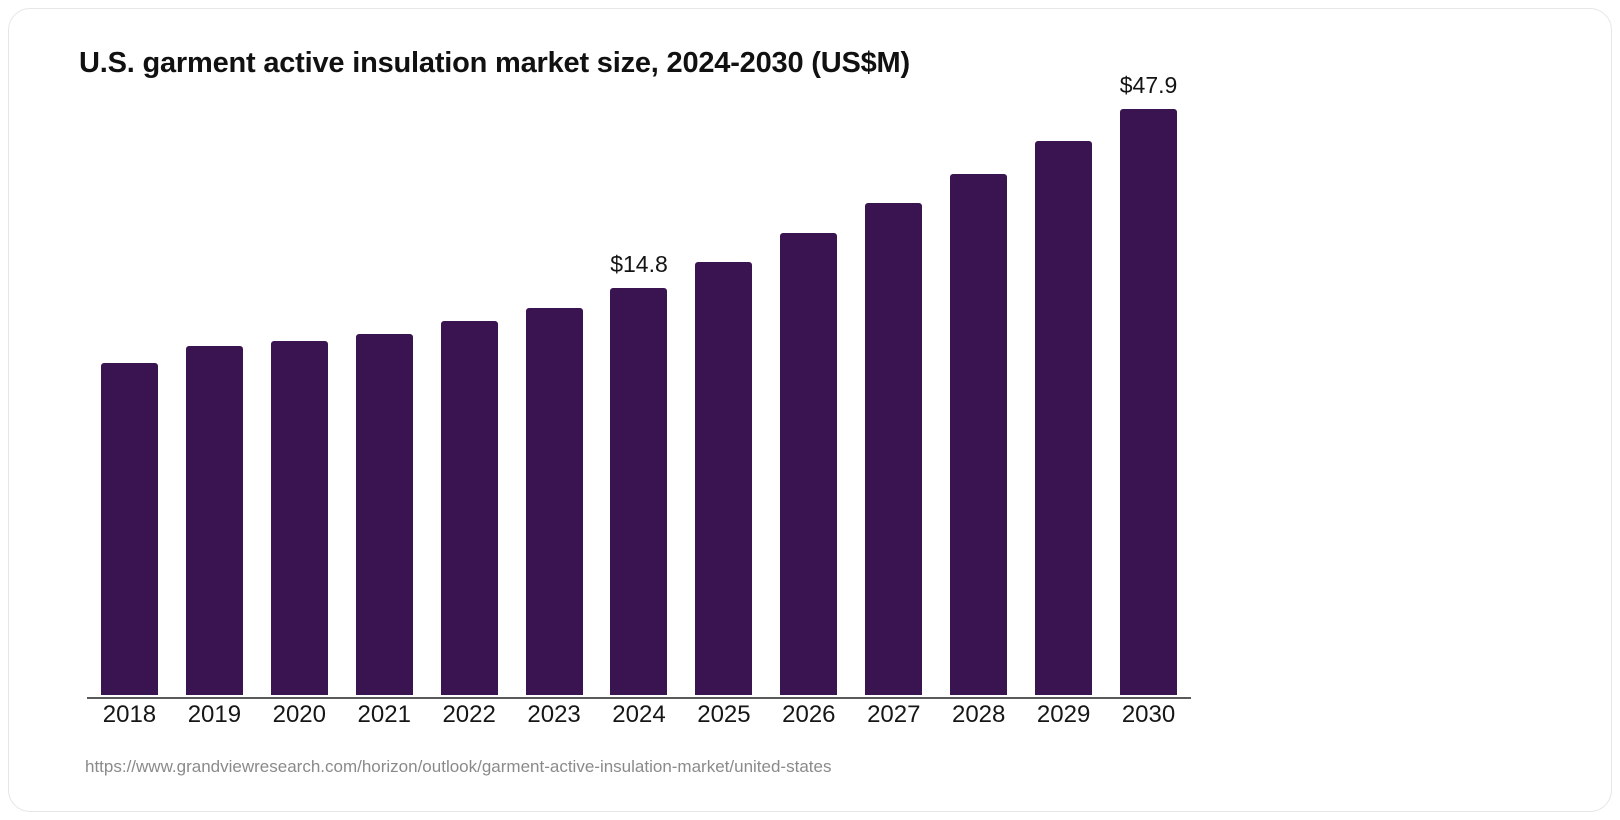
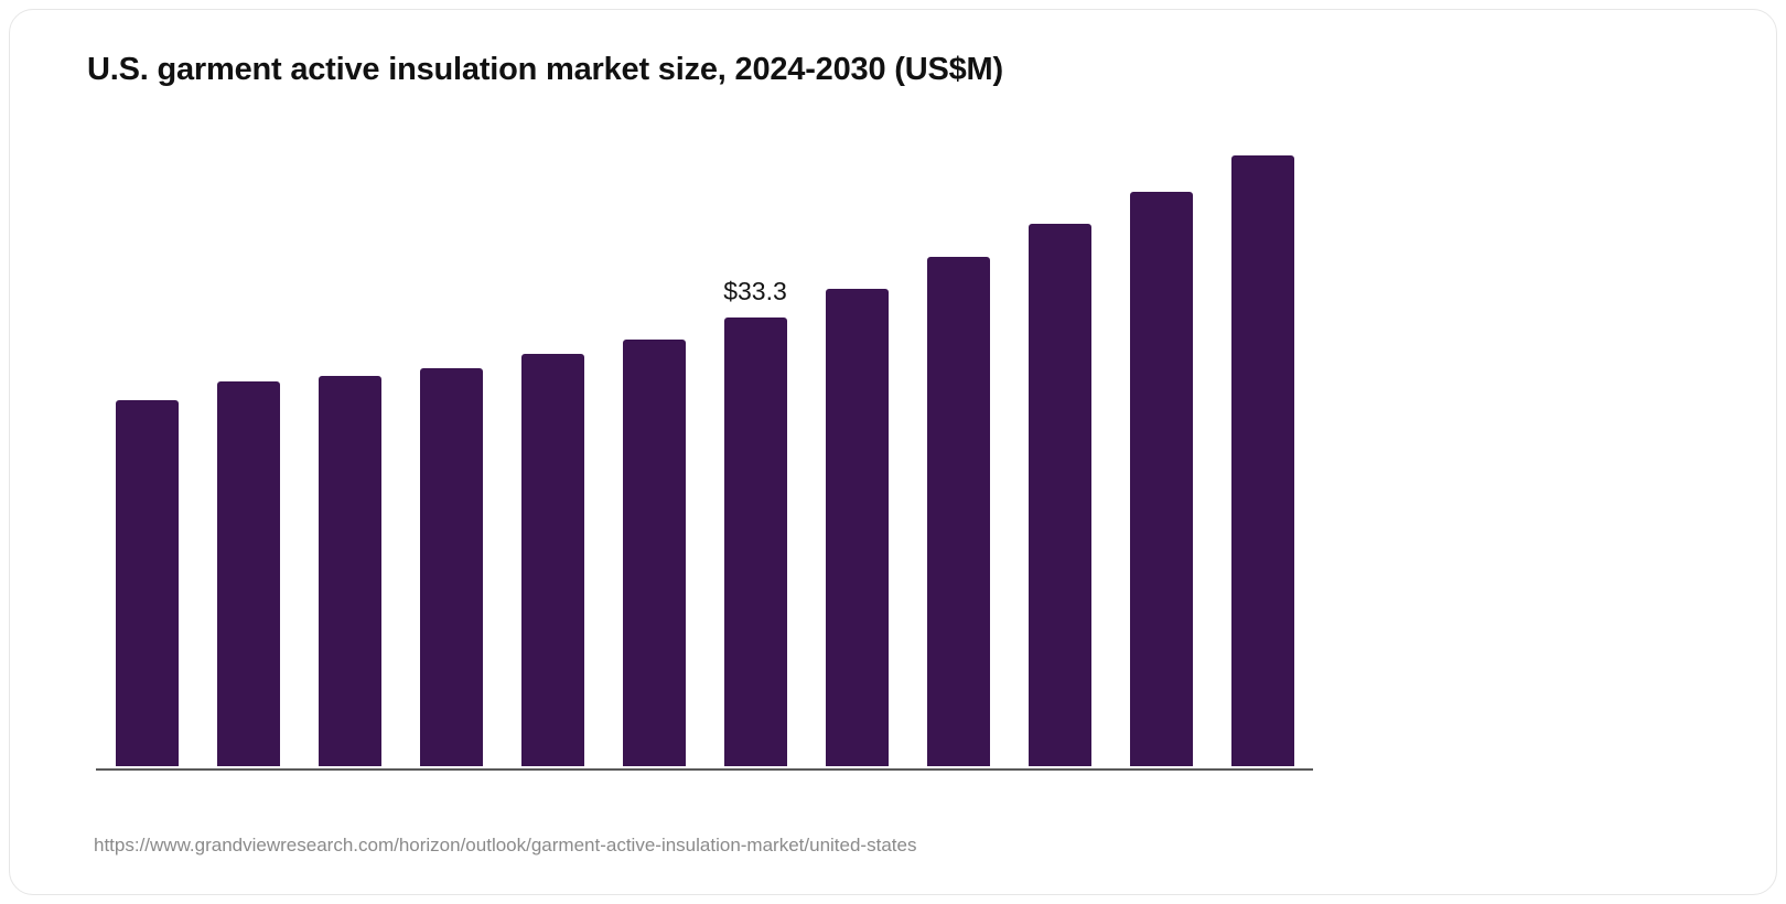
  U.S. garment active insulation market size, 2024-2030 (US$M)
- $14.8
+ $33.3
- $47.9
- 2018
- 2019
- 2020
- 2021
- 2022
- 2023
- 2024
- 2025
- 2026
- 2027
- 2028
- 2029
- 2030
  https://www.grandviewresearch.com/horizon/outlook/garment-active-insulation-market/united-states
